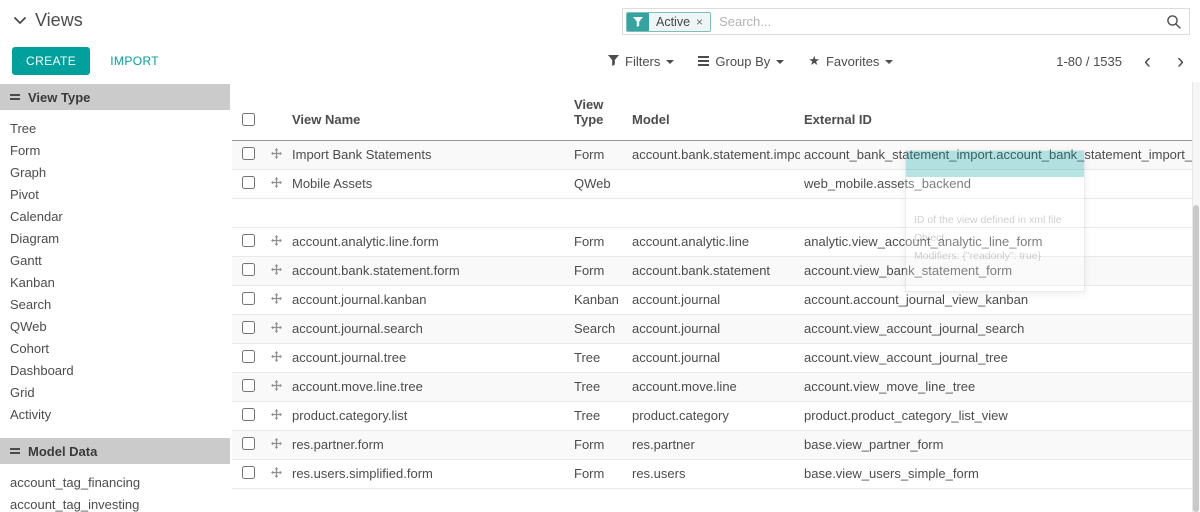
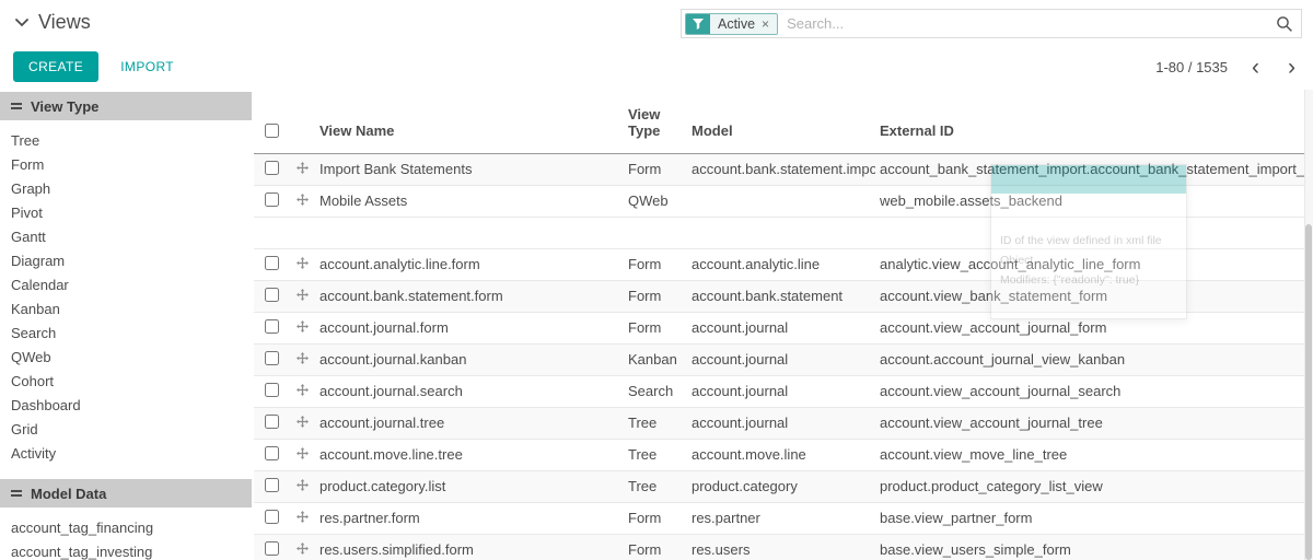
  Views
  Active
  ×
  Search...
  CREATE
  IMPORT
- Filters
- Group By
- ★
- Favorites
  1-80 / 1535
  ‹
  ›
  View Type
  Tree
  Form
  Graph
  Pivot
- Calendar
+ Gantt
  Diagram
- Gantt
+ Calendar
  Kanban
  Search
  QWeb
  Cohort
  Dashboard
  Grid
  Activity
  Model Data
  account_tag_financing
  account_tag_investing
  		View Name	View Type	Model	External ID
  		Import Bank Statements	Form	account.bank.statement.impo	account_bank_statement_import.account_bank_statement_import_
  		Mobile Assets	QWeb		web_mobile.assets_backend
  		account.analytic.line.form	Form	account.analytic.line	analytic.view_account_analytic_line_form
  		account.bank.statement.form	Form	account.bank.statement	account.view_bank_statement_form
+ 		account.journal.form	Form	account.journal	account.view_account_journal_form
  		account.journal.kanban	Kanban	account.journal	account.account_journal_view_kanban
  		account.journal.search	Search	account.journal	account.view_account_journal_search
  		account.journal.tree	Tree	account.journal	account.view_account_journal_tree
  		account.move.line.tree	Tree	account.move.line	account.view_move_line_tree
  		product.category.list	Tree	product.category	product.product_category_list_view
  		res.partner.form	Form	res.partner	base.view_partner_form
  		res.users.simplified.form	Form	res.users	base.view_users_simple_form
  ID of the view defined in xml file
  Object
  Modifiers: {"readonly": true}
